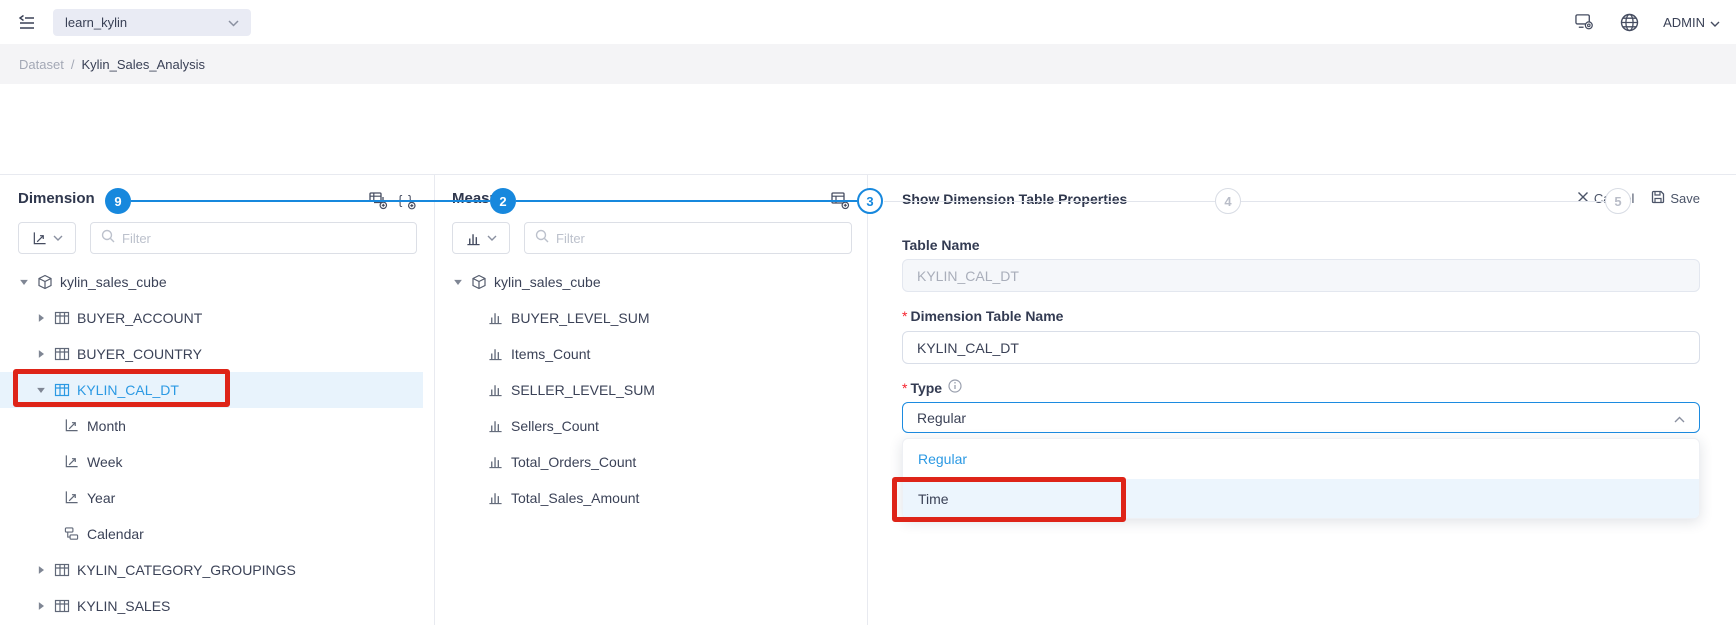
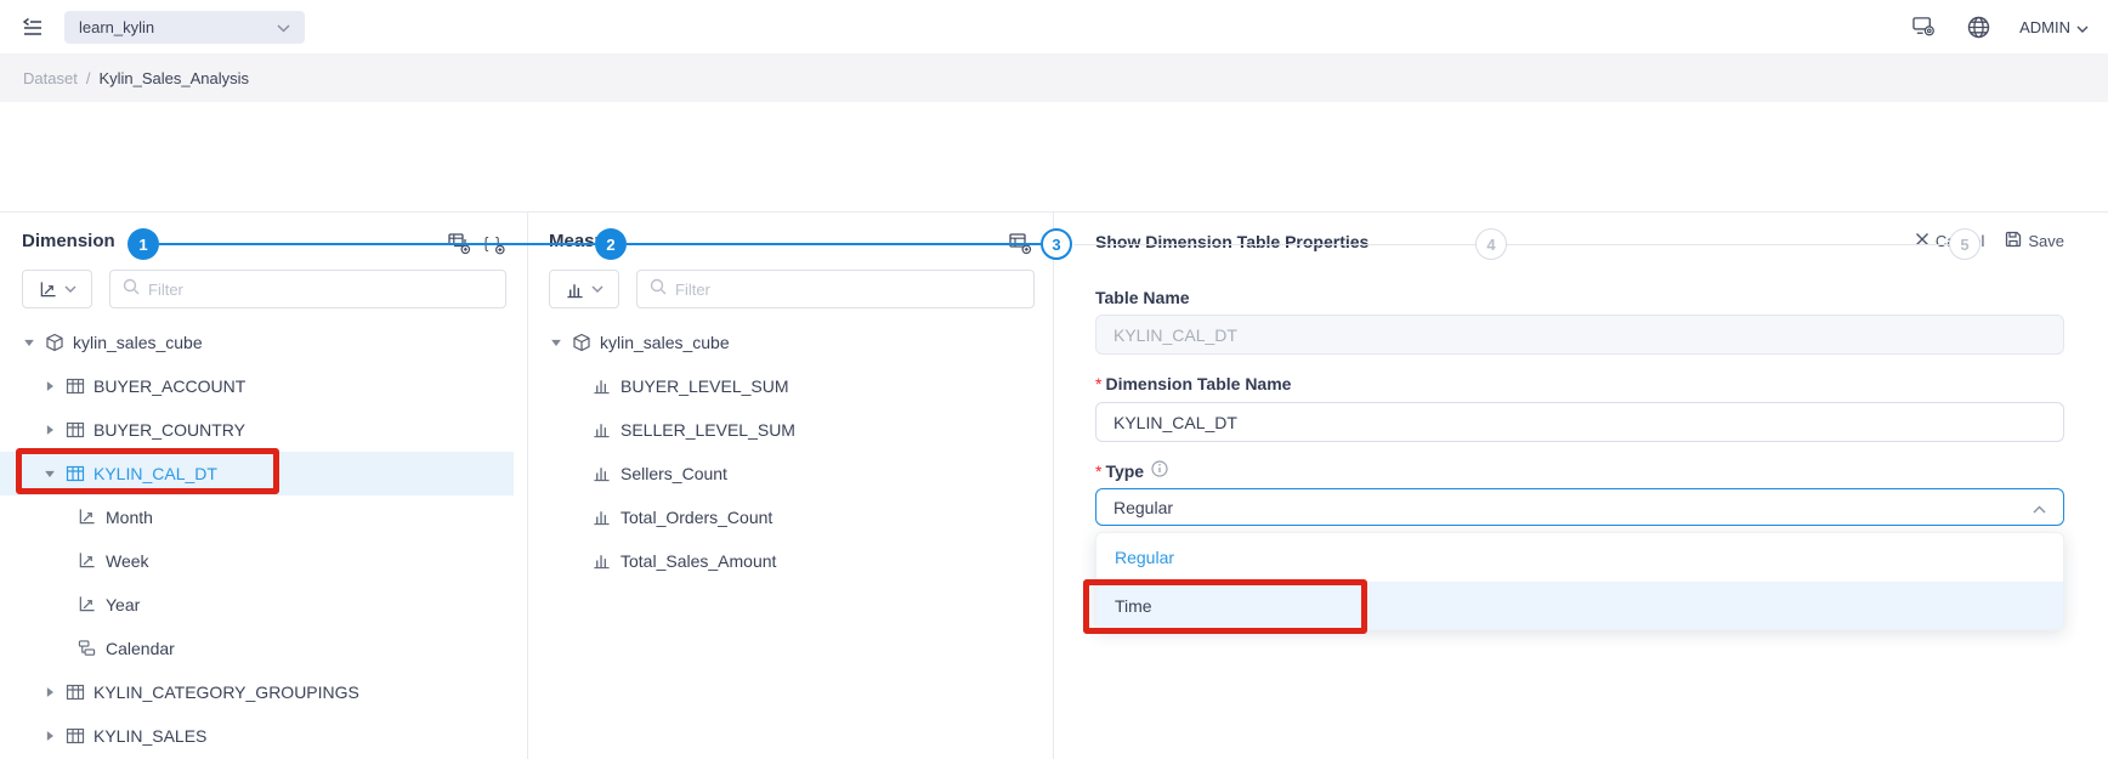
  learn_kylin
  ADMIN
  Dataset
  /
  Kylin_Sales_Analysis
- 9
+ 1
  2
  3
  4
  5
  Dimension
  Filter
  kylin_sales_cube
  BUYER_ACCOUNT
  BUYER_COUNTRY
  KYLIN_CAL_DT
  Month
  Week
  Year
  Calendar
  KYLIN_CATEGORY_GROUPINGS
  KYLIN_SALES
  Filter
  kylin_sales_cube
  BUYER_LEVEL_SUM
- Items_Count
  SELLER_LEVEL_SUM
  Sellers_Count
  Total_Orders_Count
  Total_Sales_Amount
  Show Dimension Table Properties
  Save
  Table Name
  KYLIN_CAL_DT
  * Dimension Table Name
  KYLIN_CAL_DT
  * Type
  Regular
  Regular
  Time
